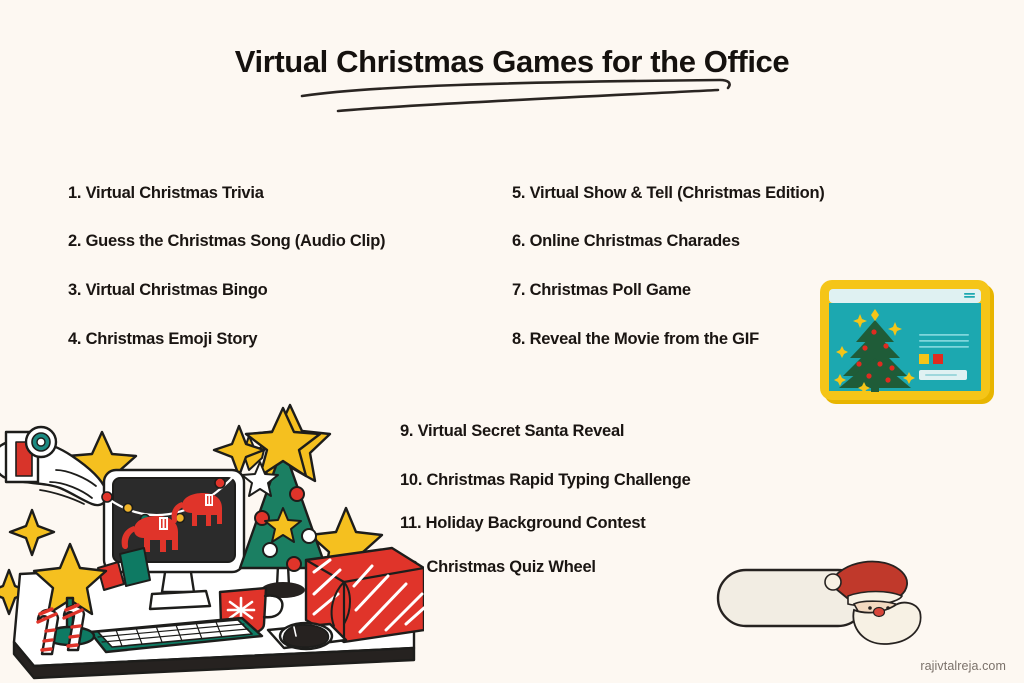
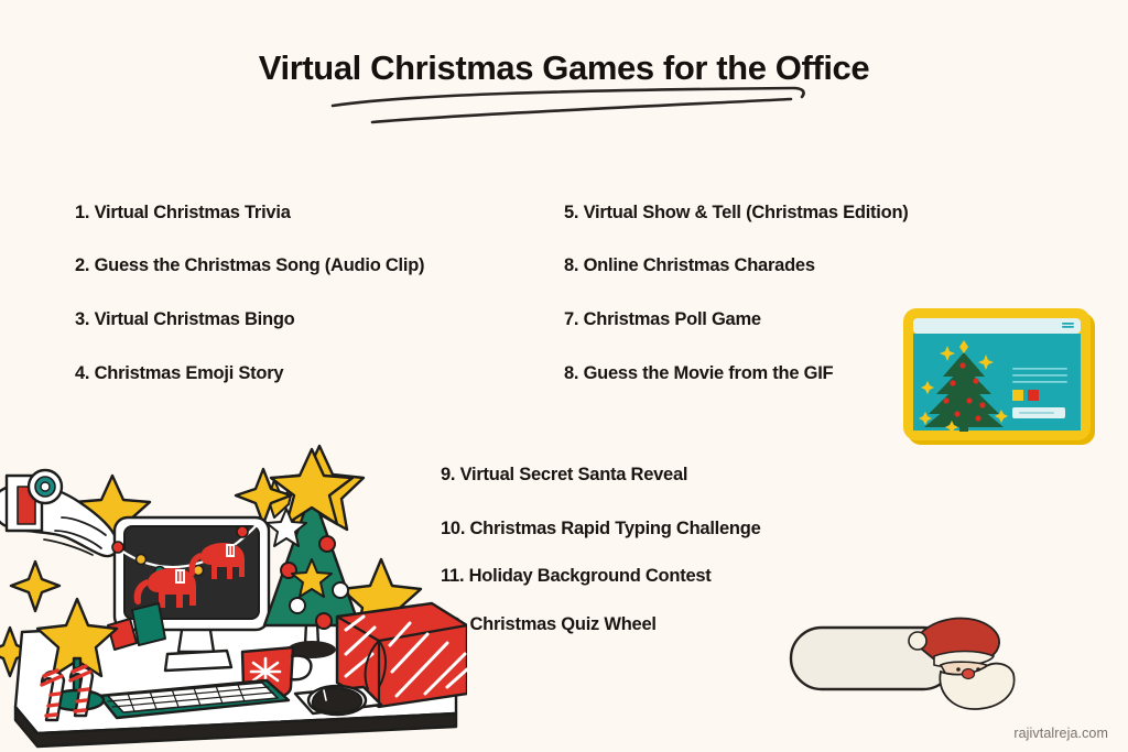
  Virtual Christmas Games for the Office
  1. Virtual Christmas Trivia
  2. Guess the Christmas Song (Audio Clip)
  3. Virtual Christmas Bingo
  4. Christmas Emoji Story
  5. Virtual Show & Tell (Christmas Edition)
- 6. Online Christmas Charades
+ 8. Online Christmas Charades
  7. Christmas Poll Game
- 8. Reveal the Movie from the GIF
+ 8. Guess the Movie from the GIF
  9. Virtual Secret Santa Reveal
  10. Christmas Rapid Typing Challenge
  11. Holiday Background Contest
  Christmas Quiz Wheel
  rajivtalreja.com
